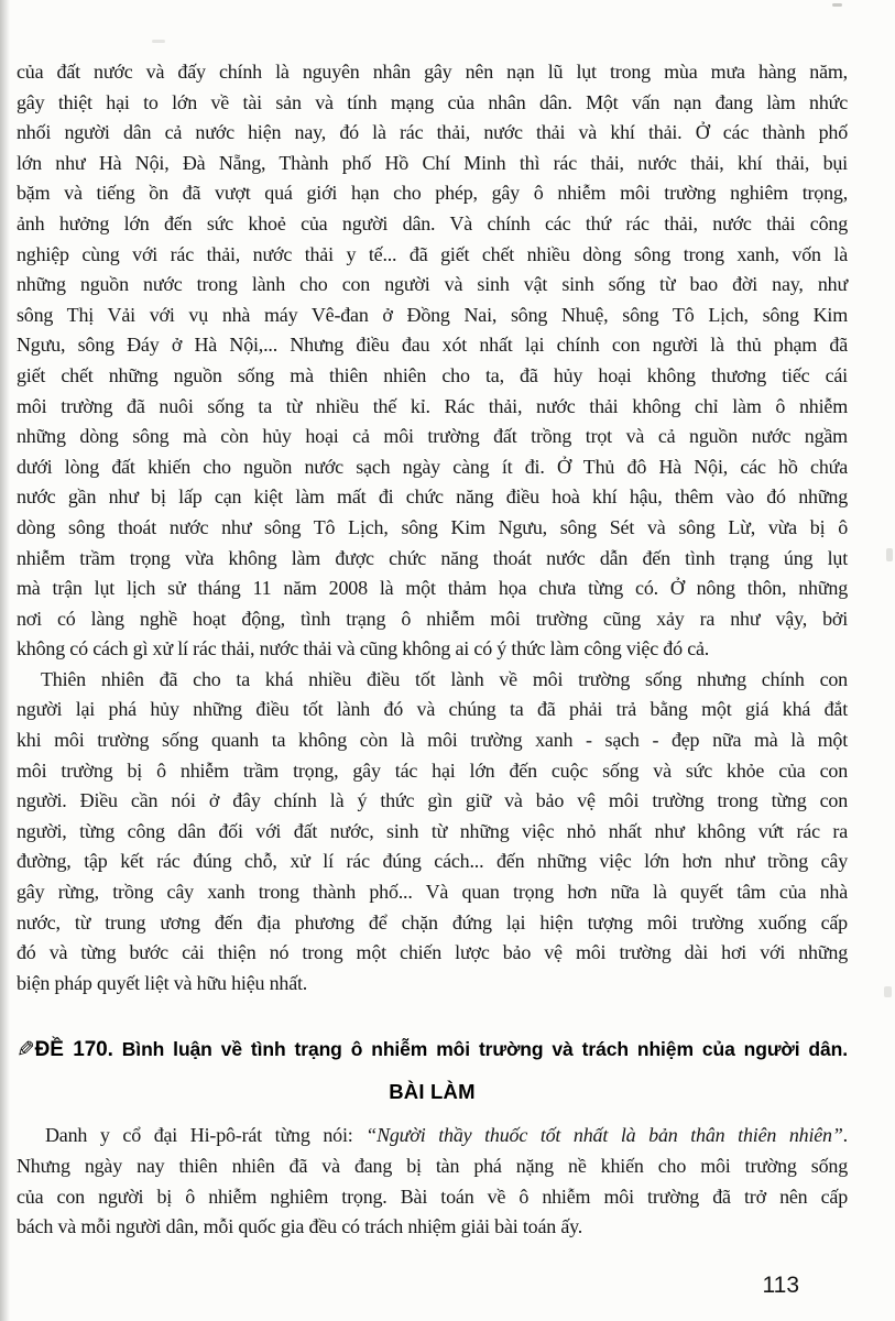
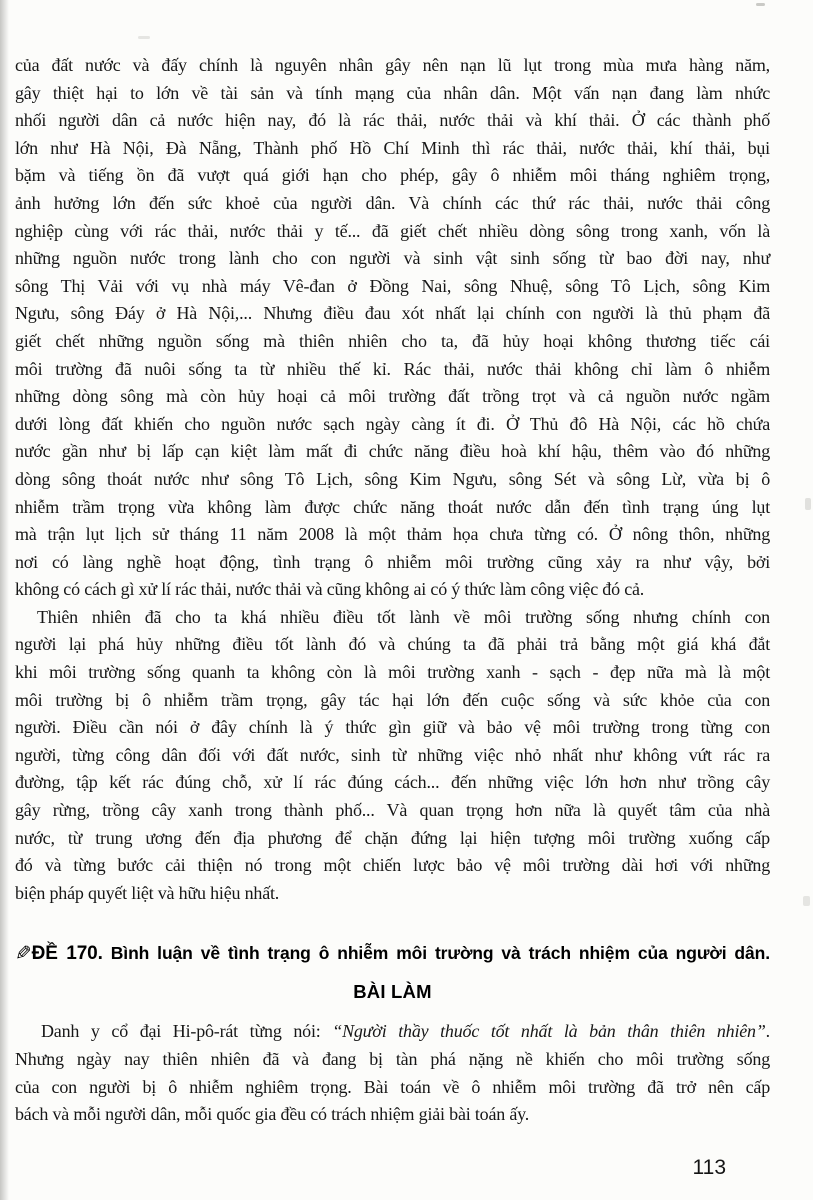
  của đất nước và đấy chính là nguyên nhân gây nên nạn lũ lụt trong mùa mưa hàng năm,
  gây thiệt hại to lớn về tài sản và tính mạng của nhân dân. Một vấn nạn đang làm nhức
  nhối người dân cả nước hiện nay, đó là rác thải, nước thải và khí thải. Ở các thành phố
  lớn như Hà Nội, Đà Nẵng, Thành phố Hồ Chí Minh thì rác thải, nước thải, khí thải, bụi
- bặm và tiếng ồn đã vượt quá giới hạn cho phép, gây ô nhiễm môi trường nghiêm trọng,
+ bặm và tiếng ồn đã vượt quá giới hạn cho phép, gây ô nhiễm môi tháng nghiêm trọng,
  ảnh hưởng lớn đến sức khoẻ của người dân. Và chính các thứ rác thải, nước thải công
  nghiệp cùng với rác thải, nước thải y tế... đã giết chết nhiều dòng sông trong xanh, vốn là
  những nguồn nước trong lành cho con người và sinh vật sinh sống từ bao đời nay, như
  sông Thị Vải với vụ nhà máy Vê-đan ở Đồng Nai, sông Nhuệ, sông Tô Lịch, sông Kim
  Ngưu, sông Đáy ở Hà Nội,... Nhưng điều đau xót nhất lại chính con người là thủ phạm đã
  giết chết những nguồn sống mà thiên nhiên cho ta, đã hủy hoại không thương tiếc cái
  môi trường đã nuôi sống ta từ nhiều thế kỉ. Rác thải, nước thải không chỉ làm ô nhiễm
  những dòng sông mà còn hủy hoại cả môi trường đất trồng trọt và cả nguồn nước ngầm
  dưới lòng đất khiến cho nguồn nước sạch ngày càng ít đi. Ở Thủ đô Hà Nội, các hồ chứa
  nước gần như bị lấp cạn kiệt làm mất đi chức năng điều hoà khí hậu, thêm vào đó những
  dòng sông thoát nước như sông Tô Lịch, sông Kim Ngưu, sông Sét và sông Lừ, vừa bị ô
  nhiễm trầm trọng vừa không làm được chức năng thoát nước dẫn đến tình trạng úng lụt
  mà trận lụt lịch sử tháng 11 năm 2008 là một thảm họa chưa từng có. Ở nông thôn, những
  nơi có làng nghề hoạt động, tình trạng ô nhiễm môi trường cũng xảy ra như vậy, bởi
  không có cách gì xử lí rác thải, nước thải và cũng không ai có ý thức làm công việc đó cả.
  Thiên nhiên đã cho ta khá nhiều điều tốt lành về môi trường sống nhưng chính con
  người lại phá hủy những điều tốt lành đó và chúng ta đã phải trả bằng một giá khá đắt
  khi môi trường sống quanh ta không còn là môi trường xanh - sạch - đẹp nữa mà là một
  môi trường bị ô nhiễm trầm trọng, gây tác hại lớn đến cuộc sống và sức khỏe của con
  người. Điều cần nói ở đây chính là ý thức gìn giữ và bảo vệ môi trường trong từng con
  người, từng công dân đối với đất nước, sinh từ những việc nhỏ nhất như không vứt rác ra
  đường, tập kết rác đúng chỗ, xử lí rác đúng cách... đến những việc lớn hơn như trồng cây
  gây rừng, trồng cây xanh trong thành phố... Và quan trọng hơn nữa là quyết tâm của nhà
  nước, từ trung ương đến địa phương để chặn đứng lại hiện tượng môi trường xuống cấp
  đó và từng bước cải thiện nó trong một chiến lược bảo vệ môi trường dài hơi với những
  biện pháp quyết liệt và hữu hiệu nhất.
  BÀI LÀM
  Danh y cổ đại Hi-pô-rát từng nói: “Người thầy thuốc tốt nhất là bản thân thiên nhiên”.
  Nhưng ngày nay thiên nhiên đã và đang bị tàn phá nặng nề khiến cho môi trường sống
  của con người bị ô nhiễm nghiêm trọng. Bài toán về ô nhiễm môi trường đã trở nên cấp
  bách và mỗi người dân, mỗi quốc gia đều có trách nhiệm giải bài toán ấy.
  113
